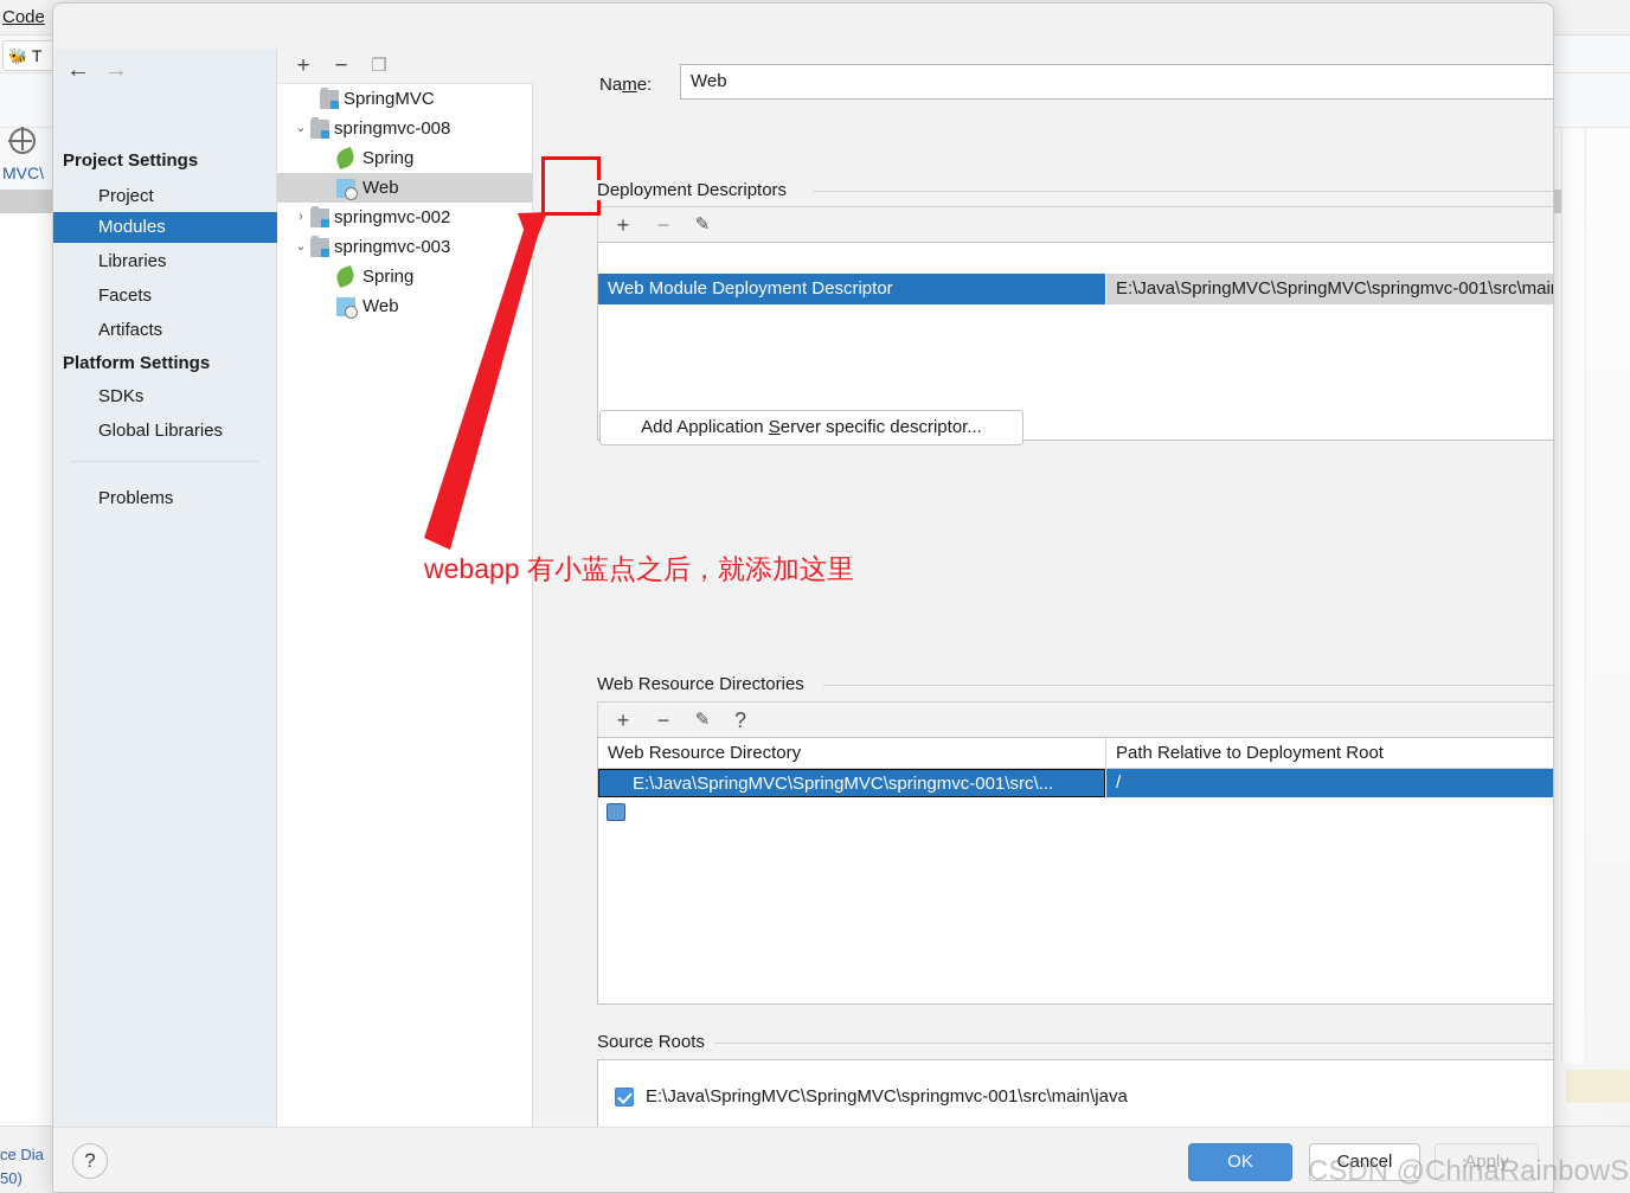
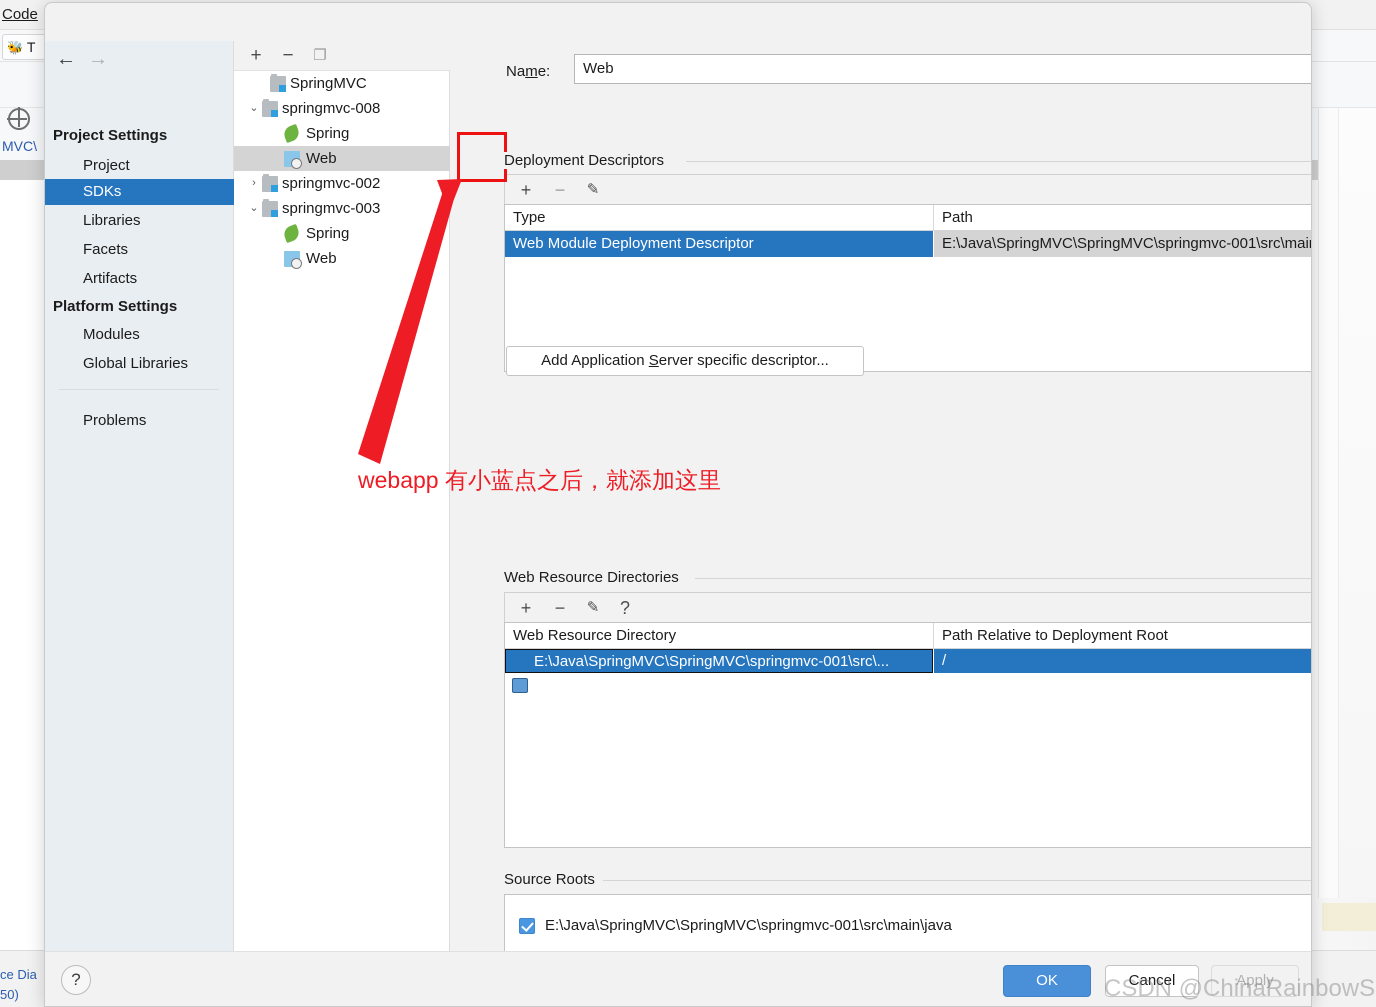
  Code
  🐝 T
  MVC\
  ce Dia
  50)
  ←
  →
  Project Settings
  Project
- Modules
+ SDKs
  Libraries
  Facets
  Artifacts
  Platform Settings
- SDKs
+ Modules
  Global Libraries
  Problems
  +
  −
  ❐
  SpringMVC
  ⌄
  springmvc-008
  Spring
  Web
  ›
  springmvc-002
  ⌄
  springmvc-003
  Spring
  Web
  Name:
  Web
  Deployment Descriptors
  +
  −
  ✎
+ Type
+ Path
  Web Module Deployment Descriptor
  E:\Java\SpringMVC\SpringMVC\springmvc-001\src\mai
  Add Application Server specific descriptor...
  Web Resource Directories
  +
  −
  ✎
  ?
  Web Resource Directory
  Path Relative to Deployment Root
  E:\Java\SpringMVC\SpringMVC\springmvc-001\src\...
  /
  Source Roots
  E:\Java\SpringMVC\SpringMVC\springmvc-001\src\main\java
  ?
  OK
  Cancel
  Apply
  webapp 有小蓝点之后，就添加这里
  CSDN @ChinaRainbowS
